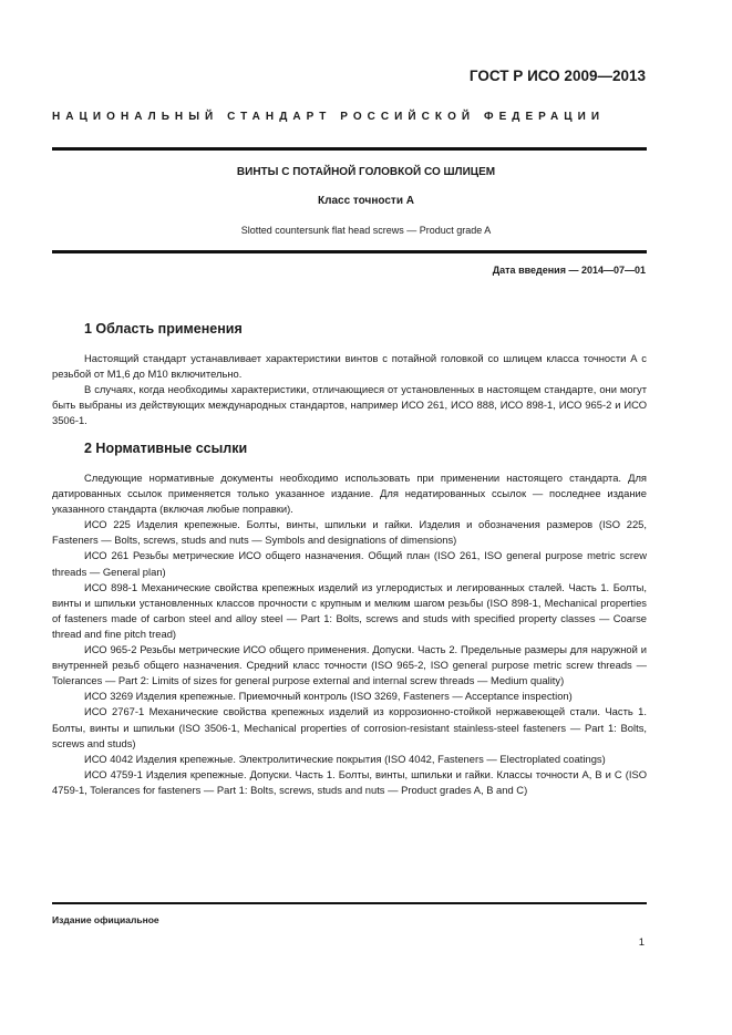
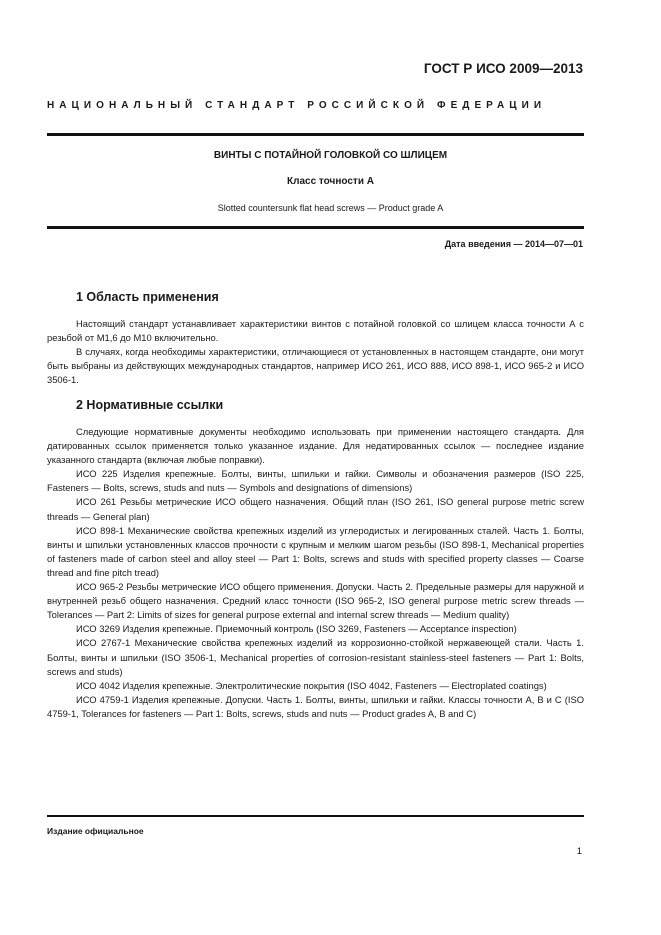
  ГОСТ Р ИСО 2009—2013
  НАЦИОНАЛЬНЫЙ СТАНДАРТ РОССИЙСКОЙ ФЕДЕРАЦИИ
  ВИНТЫ С ПОТАЙНОЙ ГОЛОВКОЙ СО ШЛИЦЕМ
  Класс точности А
  Slotted countersunk flat head screws — Product grade A
  Дата введения — 2014—07—01
  1 Область применения
  Настоящий стандарт устанавливает характеристики винтов с потайной головкой со шлицем класса точности А с резьбой от М1,6 до М10 включительно.
  В случаях, когда необходимы характеристики, отличающиеся от установленных в настоящем стандарте, они могут быть выбраны из действующих международных стандартов, например ИСО 261, ИСО 888, ИСО 898-1, ИСО 965-2 и ИСО 3506-1.
  2 Нормативные ссылки
  Следующие нормативные документы необходимо использовать при применении настоящего стандарта. Для датированных ссылок применяется только указанное издание. Для недатированных ссылок — последнее издание указанного стандарта (включая любые поправки).
- ИСО 225 Изделия крепежные. Болты, винты, шпильки и гайки. Изделия и обозначения размеров (ISO 225, Fasteners — Bolts, screws, studs and nuts — Symbols and designations of dimensions)
+ ИСО 225 Изделия крепежные. Болты, винты, шпильки и гайки. Символы и обозначения размеров (ISO 225, Fasteners — Bolts, screws, studs and nuts — Symbols and designations of dimensions)
  ИСО 261 Резьбы метрические ИСО общего назначения. Общий план (ISO 261, ISO general purpose metric screw threads — General plan)
  ИСО 898-1 Механические свойства крепежных изделий из углеродистых и легированных сталей. Часть 1. Болты, винты и шпильки установленных классов прочности с крупным и мелким шагом резьбы (ISO 898-1, Mechanical properties of fasteners made of carbon steel and alloy steel — Part 1: Bolts, screws and studs with specified property classes — Coarse thread and fine pitch tread)
  ИСО 965-2 Резьбы метрические ИСО общего применения. Допуски. Часть 2. Предельные размеры для наружной и внутренней резьб общего назначения. Средний класс точности (ISO 965-2, ISO general purpose metric screw threads — Tolerances — Part 2: Limits of sizes for general purpose external and internal screw threads — Medium quality)
  ИСО 3269 Изделия крепежные. Приемочный контроль (ISO 3269, Fasteners — Acceptance inspection)
  ИСО 2767-1 Механические свойства крепежных изделий из коррозионно-стойкой нержавеющей стали. Часть 1. Болты, винты и шпильки (ISO 3506-1, Mechanical properties of corrosion-resistant stainless-steel fasteners — Part 1: Bolts, screws and studs)
  ИСО 4042 Изделия крепежные. Электролитические покрытия (ISO 4042, Fasteners — Electroplated coatings)
  ИСО 4759-1 Изделия крепежные. Допуски. Часть 1. Болты, винты, шпильки и гайки. Классы точности А, В и С (ISO 4759-1, Tolerances for fasteners — Part 1: Bolts, screws, studs and nuts — Product grades A, B and C)
  Издание официальное
  1
